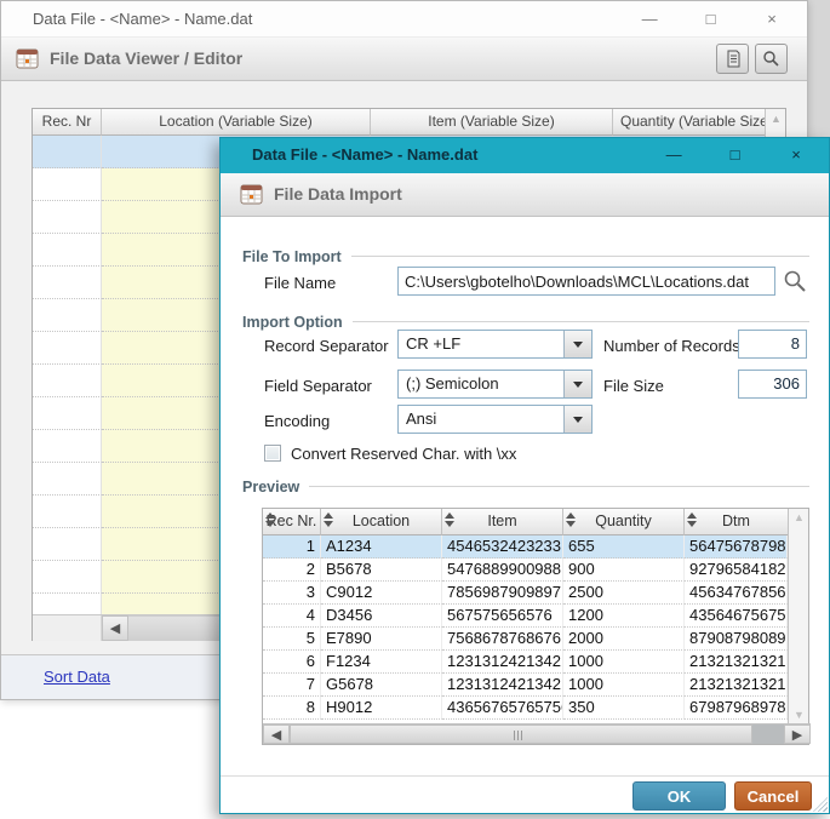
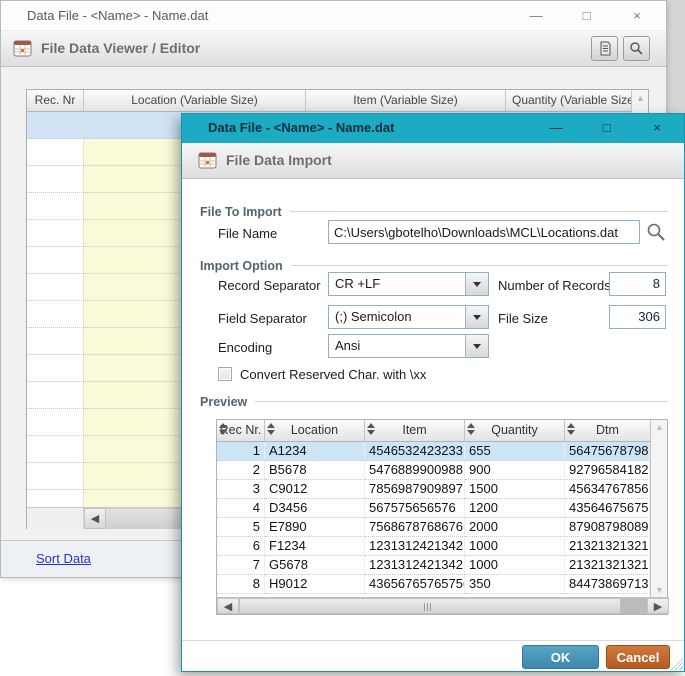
  Data File - <Name> - Name.dat
  — □ ×
  File Data Viewer / Editor
  Rec. Nr
  Location (Variable Size)
  Item (Variable Size)
  Quantity (Variable Siz
  ◀
  ▲
  Sort Data
  Data File - <Name> - Name.dat
  — □ ×
  File Data Import
  File To Import
  File Name
  C:\Users\gbotelho\Downloads\MCL\Locations.dat
  Import Option
  Record Separator
  CR +LF
  Number of Records
  8
  Field Separator
  (;) Semicolon
  File Size
  306
  Encoding
  Ansi
  Convert Reserved Char. with \xx
  Preview
  Rec Nr.
  Location
  Item
  Quantity
  Dtm
  1
  A1234
  4546532423233
  655
  56475678798
  2
  B5678
  5476889900988
  900
  92796584182
  3
  C9012
  7856987909897
- 2500
+ 1500
  45634767856
  4
  D3456
  567575656576
  1200
  43564675675
  5
  E7890
  7568678768676
  2000
  87908798089
  6
  F1234
  1231312421342
  1000
  21321321321
  7
  G5678
  1231312421342
  1000
  21321321321
  8
  H9012
  4365676576575
  350
- 67987968978
+ 84473869713
  ▲
  ▼
  ◀
  ▶
  OK
  Cancel
